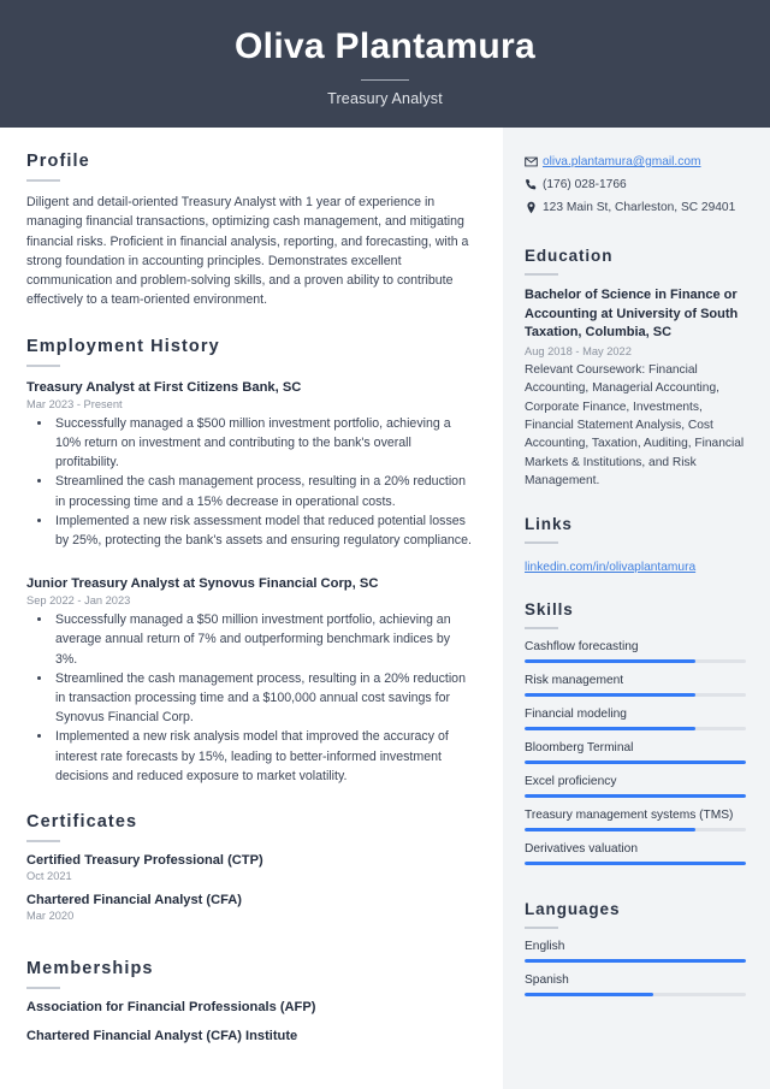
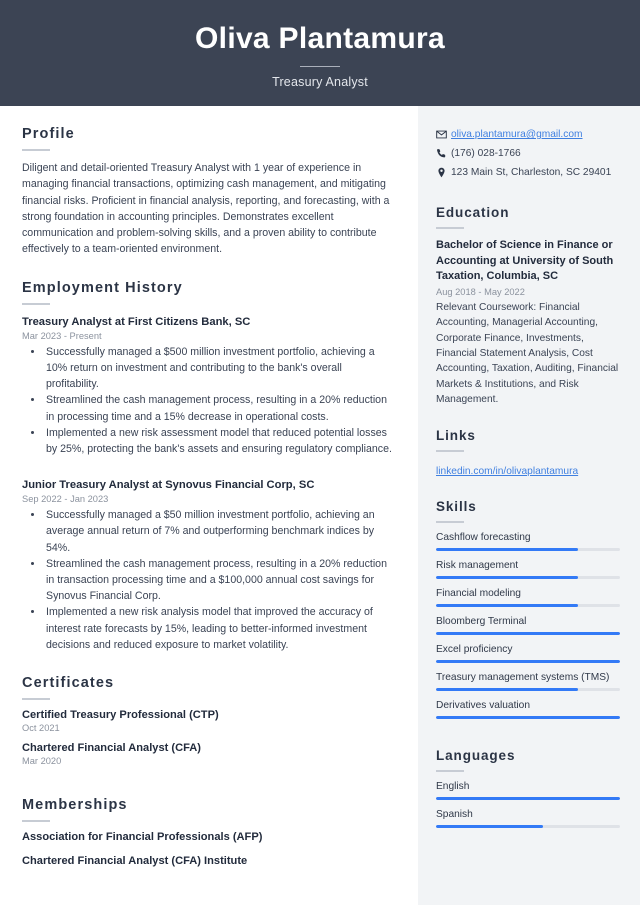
  Oliva Plantamura
  Treasury Analyst
  Profile
  Diligent and detail-oriented Treasury Analyst with 1 year of experience in managing financial transactions, optimizing cash management, and mitigating financial risks. Proficient in financial analysis, reporting, and forecasting, with a strong foundation in accounting principles. Demonstrates excellent communication and problem-solving skills, and a proven ability to contribute effectively to a team-oriented environment.
  Employment History
  Treasury Analyst at First Citizens Bank, SC
  Mar 2023 - Present
  Successfully managed a $500 million investment portfolio, achieving a 10% return on investment and contributing to the bank's overall profitability.
  Streamlined the cash management process, resulting in a 20% reduction in processing time and a 15% decrease in operational costs.
  Implemented a new risk assessment model that reduced potential losses by 25%, protecting the bank's assets and ensuring regulatory compliance.
  Junior Treasury Analyst at Synovus Financial Corp, SC
  Sep 2022 - Jan 2023
- Successfully managed a $50 million investment portfolio, achieving an average annual return of 7% and outperforming benchmark indices by 3%.
+ Successfully managed a $50 million investment portfolio, achieving an average annual return of 7% and outperforming benchmark indices by 54%.
  Streamlined the cash management process, resulting in a 20% reduction in transaction processing time and a $100,000 annual cost savings for Synovus Financial Corp.
  Implemented a new risk analysis model that improved the accuracy of interest rate forecasts by 15%, leading to better-informed investment decisions and reduced exposure to market volatility.
  Certificates
  Certified Treasury Professional (CTP)
  Oct 2021
  Chartered Financial Analyst (CFA)
  Mar 2020
  Memberships
  Association for Financial Professionals (AFP)
  Chartered Financial Analyst (CFA) Institute
  oliva.plantamura@gmail.com
  (176) 028-1766
  123 Main St, Charleston, SC 29401
  Education
  Bachelor of Science in Finance or Accounting at University of South Taxation, Columbia, SC
  Aug 2018 - May 2022
  Relevant Coursework: Financial Accounting, Managerial Accounting, Corporate Finance, Investments, Financial Statement Analysis, Cost Accounting, Taxation, Auditing, Financial Markets & Institutions, and Risk Management.
  Links
  linkedin.com/in/olivaplantamura
  Skills
  Cashflow forecasting
  Risk management
  Financial modeling
  Bloomberg Terminal
  Excel proficiency
  Treasury management systems (TMS)
  Derivatives valuation
  Languages
  English
  Spanish
